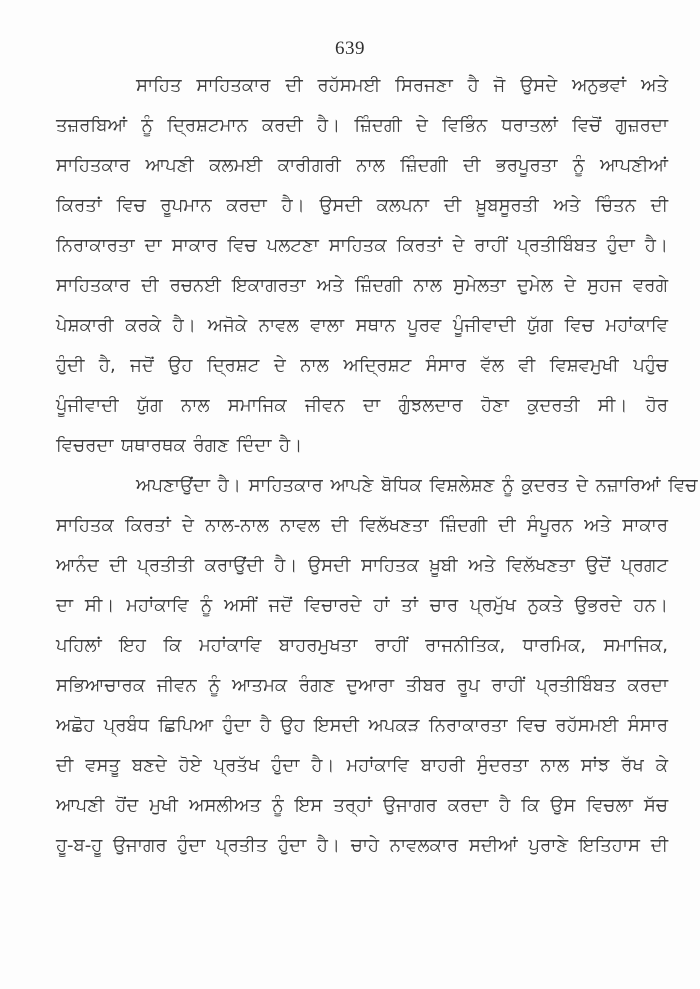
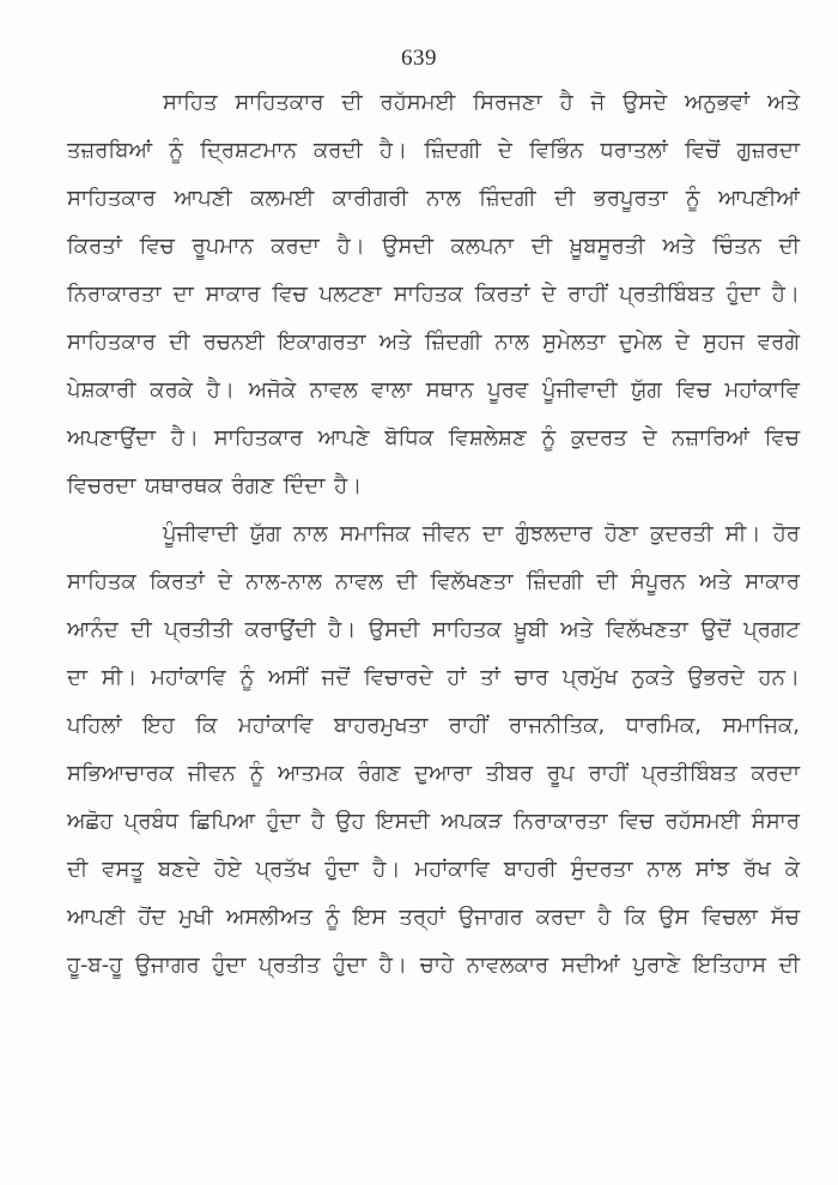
  639
  ਸਾਹਿਤ ਸਾਹਿਤਕਾਰ ਦੀ ਰਹੱਸਮਈ ਸਿਰਜਣਾ ਹੈ ਜੋ ਉਸਦੇ ਅਨੁਭਵਾਂ ਅਤੇ
  ਤਜ਼ਰਬਿਆਂ ਨੂੰ ਦ੍ਰਿਸ਼ਟਮਾਨ ਕਰਦੀ ਹੈ। ਜ਼ਿੰਦਗੀ ਦੇ ਵਿਭਿੰਨ ਧਰਾਤਲਾਂ ਵਿਚੋਂ ਗੁਜ਼ਰਦਾ
  ਸਾਹਿਤਕਾਰ ਆਪਣੀ ਕਲਮਈ ਕਾਰੀਗਰੀ ਨਾਲ ਜ਼ਿੰਦਗੀ ਦੀ ਭਰਪੂਰਤਾ ਨੂੰ ਆਪਣੀਆਂ
  ਕਿਰਤਾਂ ਵਿਚ ਰੂਪਮਾਨ ਕਰਦਾ ਹੈ। ਉਸਦੀ ਕਲਪਨਾ ਦੀ ਖ਼ੂਬਸੂਰਤੀ ਅਤੇ ਚਿੰਤਨ ਦੀ
  ਨਿਰਾਕਾਰਤਾ ਦਾ ਸਾਕਾਰ ਵਿਚ ਪਲਟਣਾ ਸਾਹਿਤਕ ਕਿਰਤਾਂ ਦੇ ਰਾਹੀਂ ਪ੍ਰਤੀਬਿੰਬਤ ਹੁੰਦਾ ਹੈ।
  ਸਾਹਿਤਕਾਰ ਦੀ ਰਚਨਈ ਇਕਾਗਰਤਾ ਅਤੇ ਜ਼ਿੰਦਗੀ ਨਾਲ ਸੁਮੇਲਤਾ ਦੁਮੇਲ ਦੇ ਸੁਹਜ ਵਰਗੇ
  ਪੇਸ਼ਕਾਰੀ ਕਰਕੇ ਹੈ। ਅਜੋਕੇ ਨਾਵਲ ਵਾਲਾ ਸਥਾਨ ਪੂਰਵ ਪੂੰਜੀਵਾਦੀ ਯੁੱਗ ਵਿਚ ਮਹਾਂਕਾਵਿ
- ਹੁੰਦੀ ਹੈ, ਜਦੋਂ ਉਹ ਦ੍ਰਿਸ਼ਟ ਦੇ ਨਾਲ ਅਦ੍ਰਿਸ਼ਟ ਸੰਸਾਰ ਵੱਲ ਵੀ ਵਿਸ਼ਵਮੁਖੀ ਪਹੁੰਚ
- ਪੂੰਜੀਵਾਦੀ ਯੁੱਗ ਨਾਲ ਸਮਾਜਿਕ ਜੀਵਨ ਦਾ ਗੁੰਝਲਦਾਰ ਹੋਣਾ ਕੁਦਰਤੀ ਸੀ। ਹੋਰ
+ ਅਪਣਾਉਂਦਾ ਹੈ। ਸਾਹਿਤਕਾਰ ਆਪਣੇ ਬੋਧਿਕ ਵਿਸ਼ਲੇਸ਼ਣ ਨੂੰ ਕੁਦਰਤ ਦੇ ਨਜ਼ਾਰਿਆਂ ਵਿਚ
  ਵਿਚਰਦਾ ਯਥਾਰਥਕ ਰੰਗਣ ਦਿੰਦਾ ਹੈ।
- ਅਪਣਾਉਂਦਾ ਹੈ। ਸਾਹਿਤਕਾਰ ਆਪਣੇ ਬੋਧਿਕ ਵਿਸ਼ਲੇਸ਼ਣ ਨੂੰ ਕੁਦਰਤ ਦੇ ਨਜ਼ਾਰਿਆਂ ਵਿਚ
+ ਪੂੰਜੀਵਾਦੀ ਯੁੱਗ ਨਾਲ ਸਮਾਜਿਕ ਜੀਵਨ ਦਾ ਗੁੰਝਲਦਾਰ ਹੋਣਾ ਕੁਦਰਤੀ ਸੀ। ਹੋਰ
  ਸਾਹਿਤਕ ਕਿਰਤਾਂ ਦੇ ਨਾਲ-ਨਾਲ ਨਾਵਲ ਦੀ ਵਿਲੱਖਣਤਾ ਜ਼ਿੰਦਗੀ ਦੀ ਸੰਪੂਰਨ ਅਤੇ ਸਾਕਾਰ
  ਆਨੰਦ ਦੀ ਪ੍ਰਤੀਤੀ ਕਰਾਉਂਦੀ ਹੈ। ਉਸਦੀ ਸਾਹਿਤਕ ਖ਼ੂਬੀ ਅਤੇ ਵਿਲੱਖਣਤਾ ਉਦੋਂ ਪ੍ਰਗਟ
  ਦਾ ਸੀ। ਮਹਾਂਕਾਵਿ ਨੂੰ ਅਸੀਂ ਜਦੋਂ ਵਿਚਾਰਦੇ ਹਾਂ ਤਾਂ ਚਾਰ ਪ੍ਰਮੁੱਖ ਨੁਕਤੇ ਉਭਰਦੇ ਹਨ।
  ਪਹਿਲਾਂ ਇਹ ਕਿ ਮਹਾਂਕਾਵਿ ਬਾਹਰਮੁਖਤਾ ਰਾਹੀਂ ਰਾਜਨੀਤਿਕ, ਧਾਰਮਿਕ, ਸਮਾਜਿਕ,
  ਸਭਿਆਚਾਰਕ ਜੀਵਨ ਨੂੰ ਆਤਮਕ ਰੰਗਣ ਦੁਆਰਾ ਤੀਬਰ ਰੂਪ ਰਾਹੀਂ ਪ੍ਰਤੀਬਿੰਬਤ ਕਰਦਾ
  ਅਛੋਹ ਪ੍ਰਬੰਧ ਛਿਪਿਆ ਹੁੰਦਾ ਹੈ ਉਹ ਇਸਦੀ ਅਪਕੜ ਨਿਰਾਕਾਰਤਾ ਵਿਚ ਰਹੱਸਮਈ ਸੰਸਾਰ
  ਦੀ ਵਸਤੂ ਬਣਦੇ ਹੋਏ ਪ੍ਰਤੱਖ ਹੁੰਦਾ ਹੈ। ਮਹਾਂਕਾਵਿ ਬਾਹਰੀ ਸੁੰਦਰਤਾ ਨਾਲ ਸਾਂਝ ਰੱਖ ਕੇ
  ਆਪਣੀ ਹੋਂਦ ਮੁਖੀ ਅਸਲੀਅਤ ਨੂੰ ਇਸ ਤਰ੍ਹਾਂ ਉਜਾਗਰ ਕਰਦਾ ਹੈ ਕਿ ਉਸ ਵਿਚਲਾ ਸੱਚ
  ਹੂ-ਬ-ਹੂ ਉਜਾਗਰ ਹੁੰਦਾ ਪ੍ਰਤੀਤ ਹੁੰਦਾ ਹੈ। ਚਾਹੇ ਨਾਵਲਕਾਰ ਸਦੀਆਂ ਪੁਰਾਣੇ ਇਤਿਹਾਸ ਦੀ
